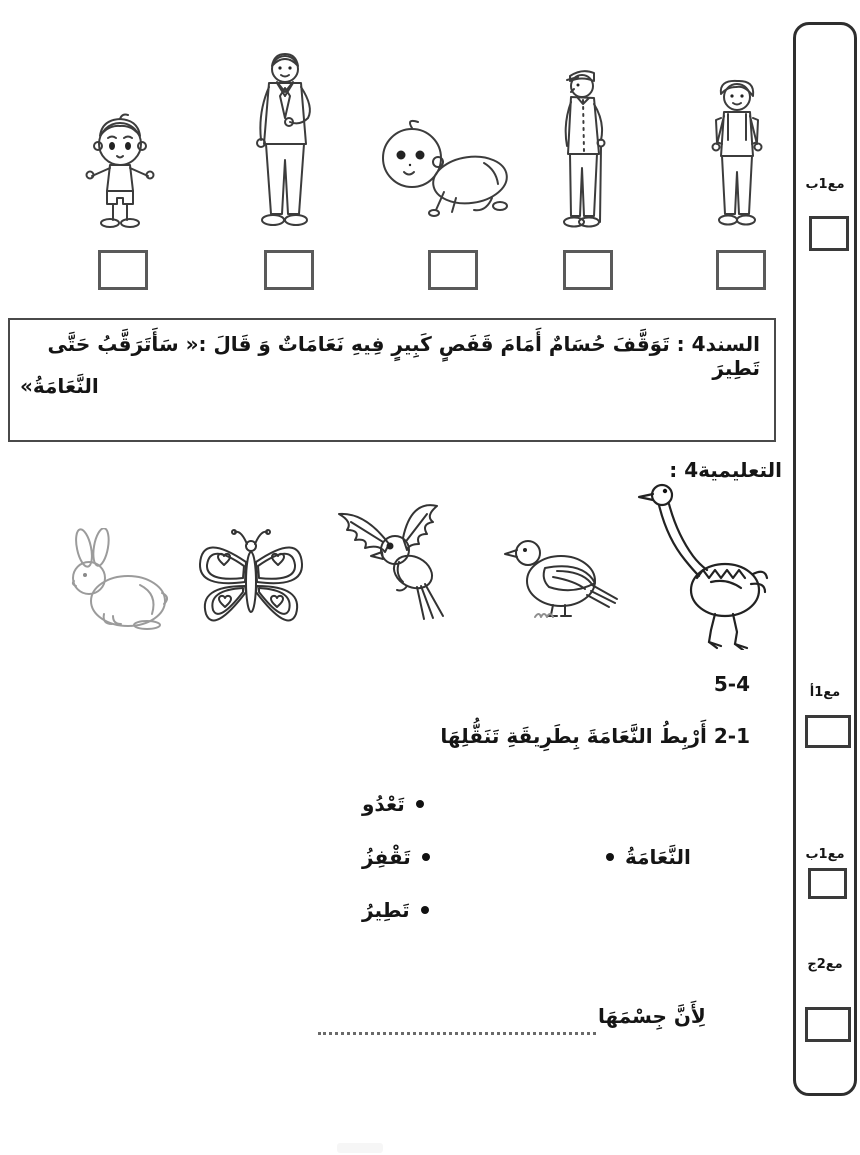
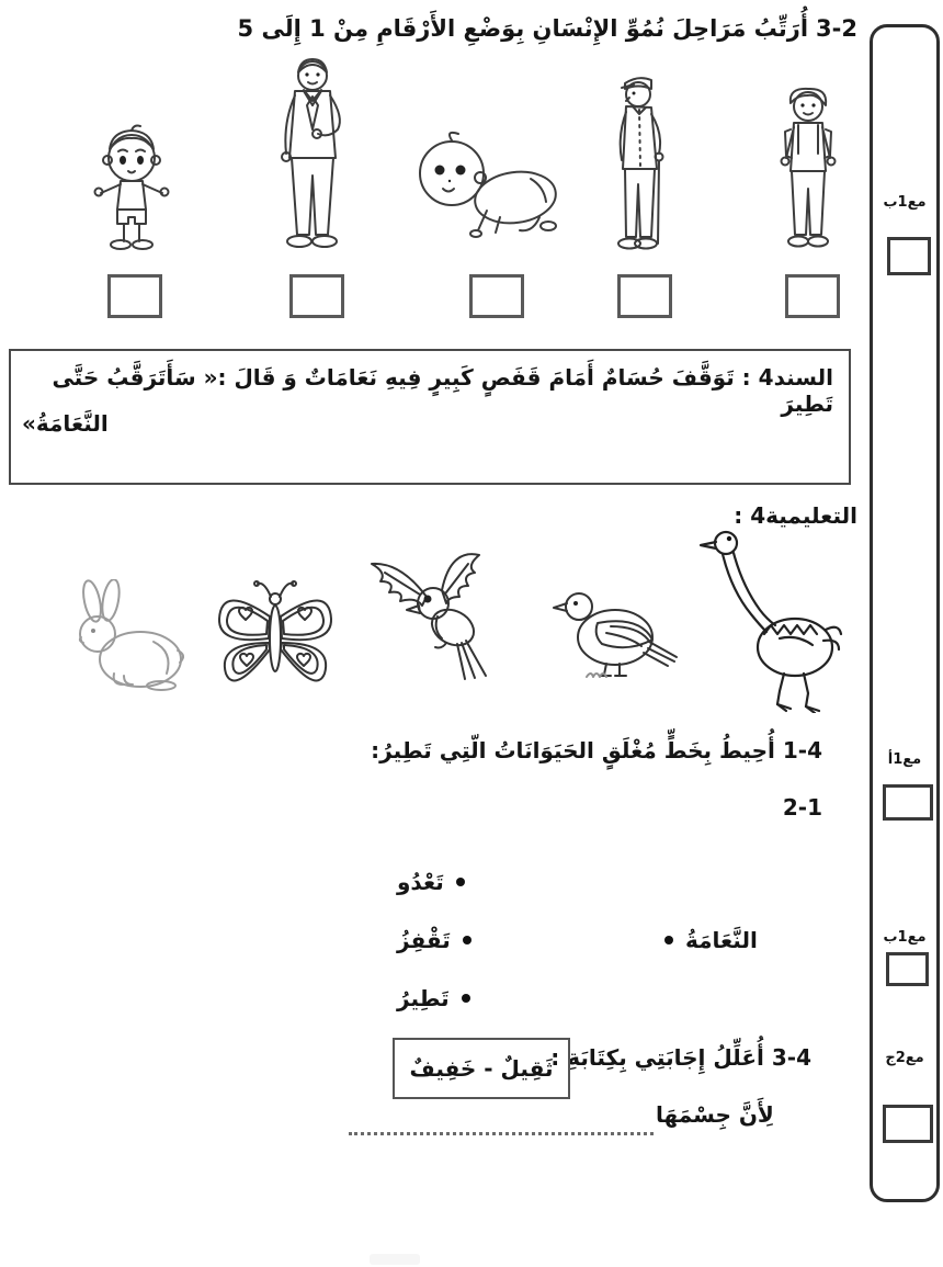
+ 3-2
+ أُرَتِّبُ مَرَاحِلَ نُمُوِّ الإِنْسَانِ بِوَضْعِ الأَرْقَامِ مِنْ 1 إِلَى 5
  السند4 : تَوَقَّفَ حُسَامٌ أَمَامَ قَفَصٍ كَبِيرٍ فِيهِ نَعَامَاتٌ وَ قَالَ :« سَأَتَرَقَّبُ حَتَّى تَطِيرَ
  النَّعَامَةُ»
  التعليمية4 :
- 5-4
+ 1-4
+ أُحِيطُ بِخَطٍّ مُغْلَقٍ الحَيَوَانَاتُ الّتِي تَطِيرُ:
  2-1
- أَرْبِطُ النَّعَامَةَ بِطَرِيقَةِ تَنَقُّلِهَا
  تَعْدُو
  تَقْفِزُ
  تَطِيرُ
  النَّعَامَةُ
+ 3-4
+ أُعَلِّلُ إِجَابَتِي بِكِتَابَةِ :
+ ثَقِيلٌ - خَفِيفٌ
  لِأَنَّ جِسْمَهَا
  مع1ب
  مع1أ
  مع1ب
  مع2ج
